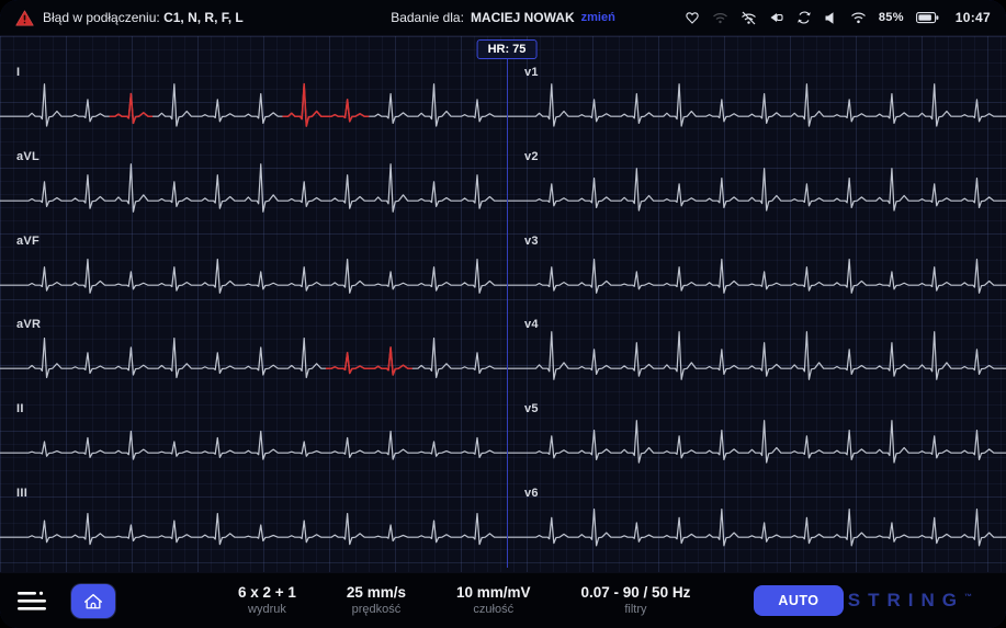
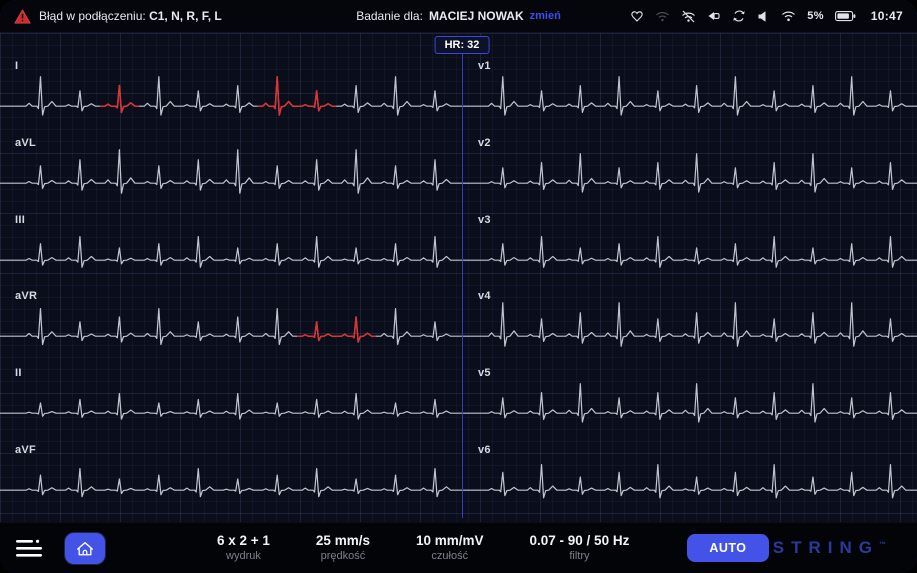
  Błąd w podłączeniu: C1, N, R, F, L
  Badanie dla:
  MACIEJ NOWAK
  zmień
- 85%
+ 5%
  10:47
- HR: 75
+ HR: 32
  I
  aVL
- aVF
+ III
  aVR
  II
- III
+ aVF
  v1
  v2
  v3
  v4
  v5
  v6
  6 x 2 + 1
  wydruk
  25 mm/s
  prędkość
  10 mm/mV
  czułość
  0.07 - 90 / 50 Hz
  filtry
  AUTO
  STRING
